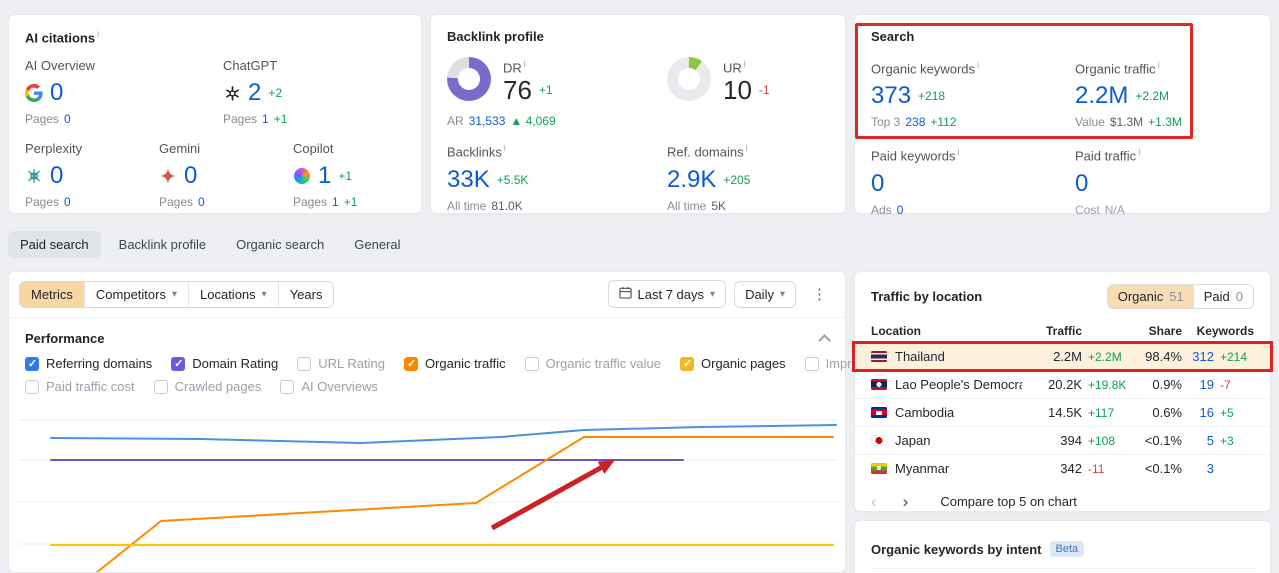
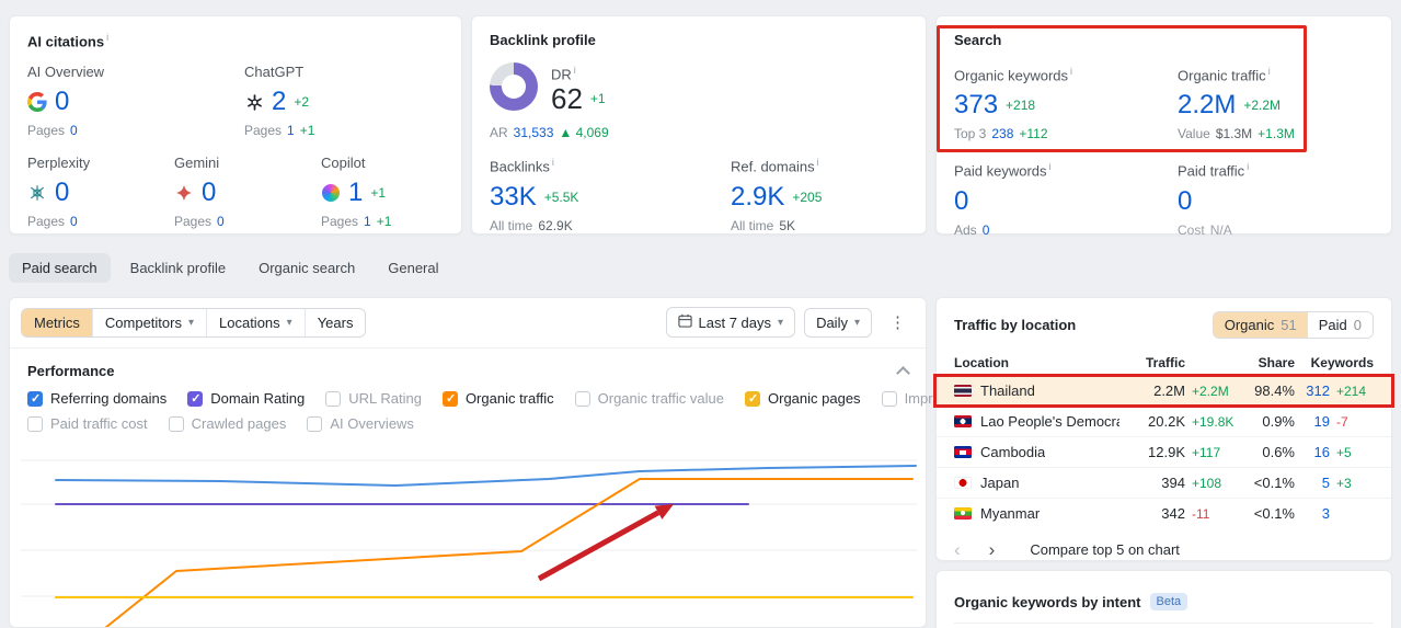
  AI citations i
  AI Overview
  0
  Pages
  0
  ChatGPT
  2
  +2
  Pages
  1
  +1
  Perplexity
  0
  Pages
  0
  Gemini
  0
  Pages
  0
  Copilot
  1
  +1
  Pages
  1
  +1
  Backlink profile
  DR i
- 76
+ 62
  +1
  AR
  31,533
  ▲ 4,069
- UR i
- 10
- -1
  Backlinks i
  33K
  +5.5K
  All time
- 81.0K
+ 62.9K
  Ref. domains i
  2.9K
  +205
  All time
  5K
  Search
  Organic keywords i
  373
  +218
  Top 3
  238
  +112
  Organic traffic i
  2.2M
  +2.2M
  Value
  $1.3M
  +1.3M
  Paid keywords i
  0
  Ads
  0
  Paid traffic i
  0
  Cost
  N/A
  Paid search
  Backlink profile
  Organic search
  General
  Metrics
  Competitors
  ▾
  Locations
  ▾
  Years
  Last 7 days
  ▾
  Daily
  ▾
  ⋮
  Performance
  Referring domains
  Domain Rating
  URL Rating
  Organic traffic
  Organic traffic value
  Organic pages
  Paid traffic cost
  Crawled pages
  AI Overviews
  Traffic by location
  Organic
  51
  Paid
  0
  Location
  Traffic
  Share
  Keywords
  Thailand
  2.2M
  +2.2M
  98.4%
  312
  +214
  20.2K
  +19.8K
  0.9%
  19
  -7
  Cambodia
- 14.5K
+ 12.9K
  +117
  0.6%
  16
  +5
  Japan
  394
  +108
  <0.1%
  5
  +3
  Myanmar
  342
  -11
  <0.1%
  3
  ‹
  ›
  Compare top 5 on chart
  Organic keywords by intent
  Beta
